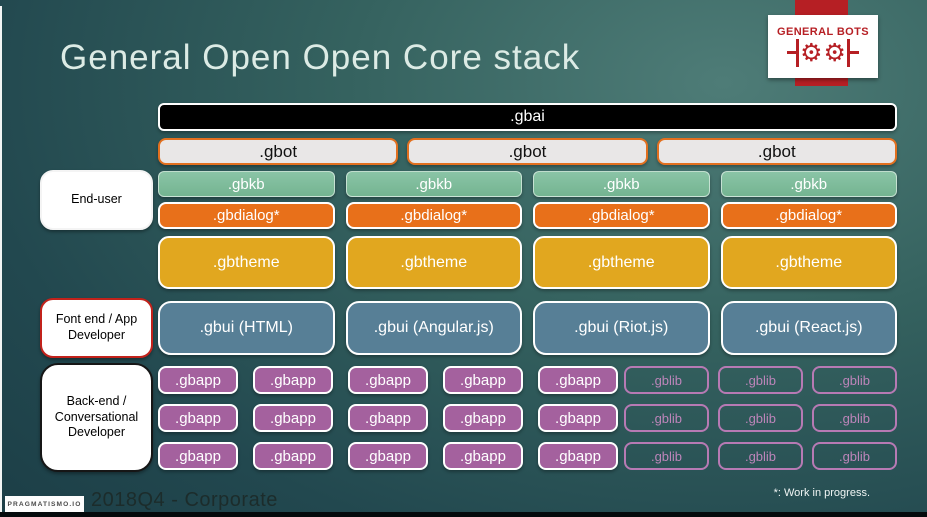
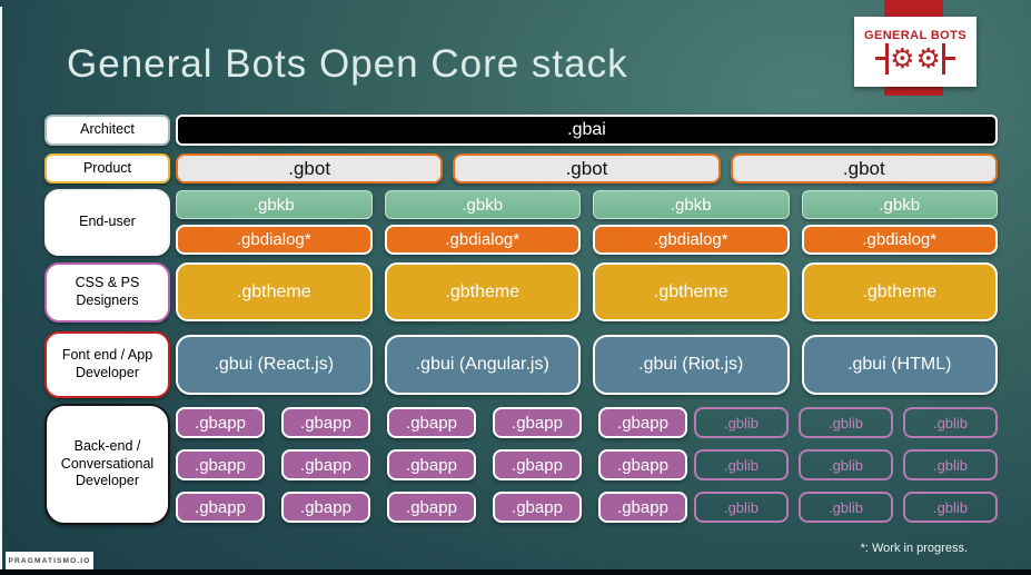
- General Open Open Core stack
+ General Bots Open Core stack
  GENERAL BOTS
  ⚙
  ⚙
+ Architect
+ Product
  End-user
+ CSS & PS
+ Designers
  Font end / App
  Developer
  Back-end /
  Conversational
  Developer
  .gbai
  .gbot
  .gbot
  .gbot
  .gbkb
  .gbkb
  .gbkb
  .gbkb
  .gbdialog*
  .gbdialog*
  .gbdialog*
  .gbdialog*
  .gbtheme
  .gbtheme
  .gbtheme
  .gbtheme
- .gbui (HTML)
+ .gbui (React.js)
  .gbui (Angular.js)
  .gbui (Riot.js)
- .gbui (React.js)
+ .gbui (HTML)
  .gbapp
  .gbapp
  .gbapp
  .gbapp
  .gbapp
  .gblib
  .gblib
  .gblib
  .gbapp
  .gbapp
  .gbapp
  .gbapp
  .gbapp
  .gblib
  .gblib
  .gblib
  .gbapp
  .gbapp
  .gbapp
  .gbapp
  .gbapp
  .gblib
  .gblib
  .gblib
- 2018Q4 - Corporate
  *: Work in progress.
